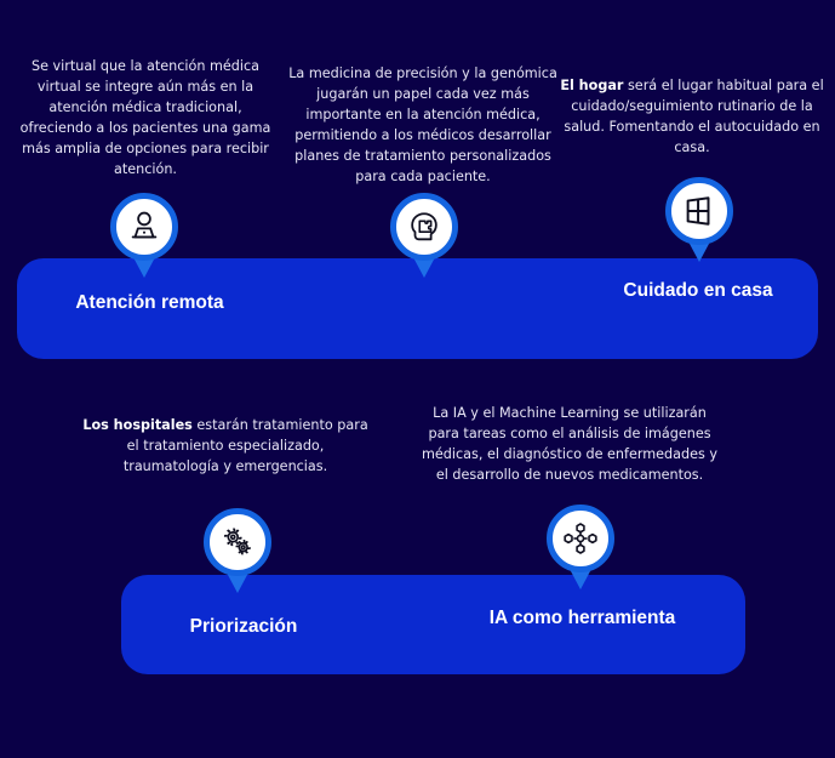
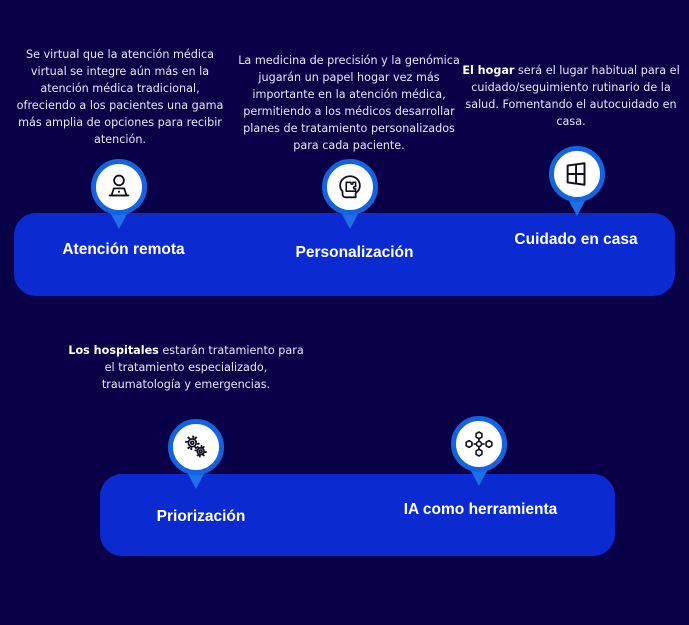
  Se virtual que la atención médica virtual se integre aún más en la atención médica tradicional, ofreciendo a los pacientes una gama más amplia de opciones para recibir atención.
- La medicina de precisión y la genómica jugarán un papel cada vez más importante en la atención médica, permitiendo a los médicos desarrollar planes de tratamiento personalizados para cada paciente.
+ La medicina de precisión y la genómica jugarán un papel hogar vez más importante en la atención médica, permitiendo a los médicos desarrollar planes de tratamiento personalizados para cada paciente.
  El hogar será el lugar habitual para el cuidado/seguimiento rutinario de la salud. Fomentando el autocuidado en casa.
  Los hospitales estarán tratamiento para el tratamiento especializado, traumatología y emergencias.
- La IA y el Machine Learning se utilizarán para tareas como el análisis de imágenes médicas, el diagnóstico de enfermedades y el desarrollo de nuevos medicamentos.
  Atención remota
+ Personalización
  Cuidado en casa
  Priorización
  IA como herramienta
